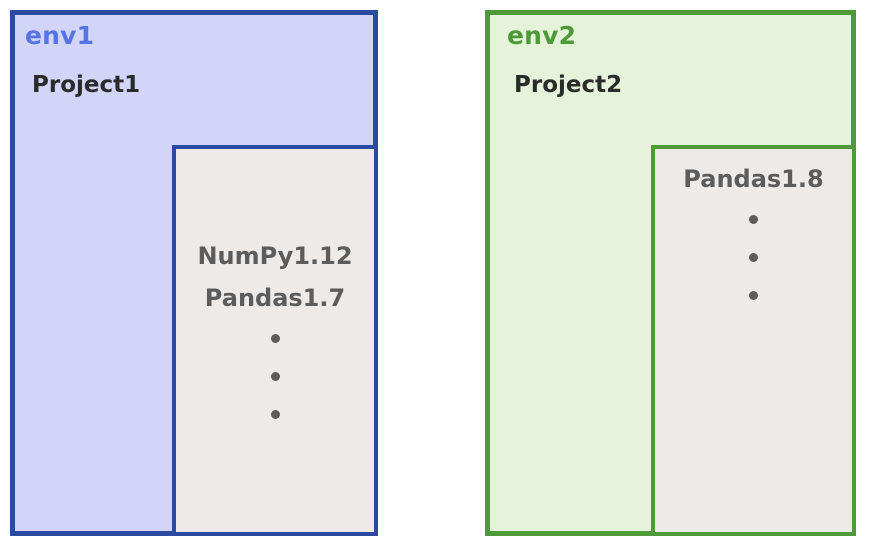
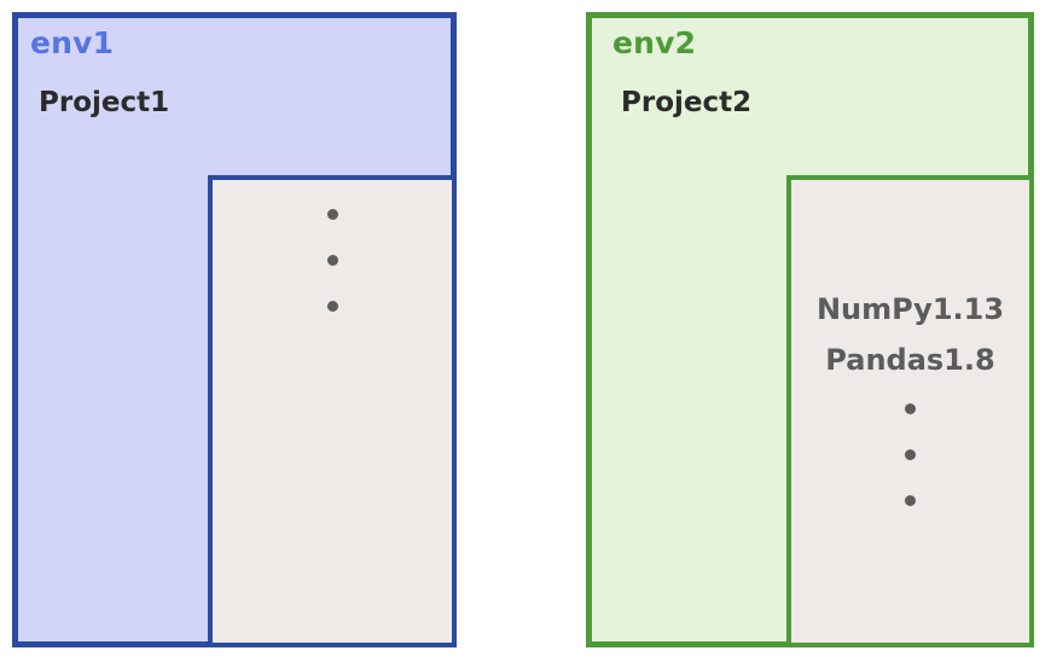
  env1
  Project1
- NumPy1.12
- Pandas1.7
  env2
  Project2
+ NumPy1.13
  Pandas1.8
